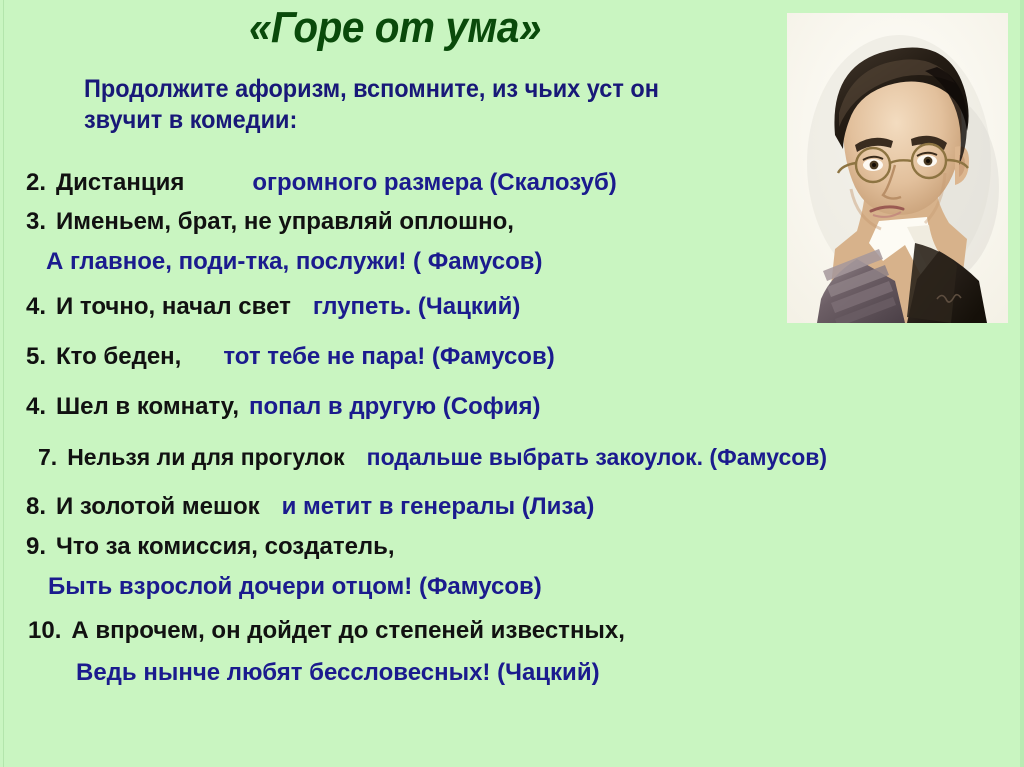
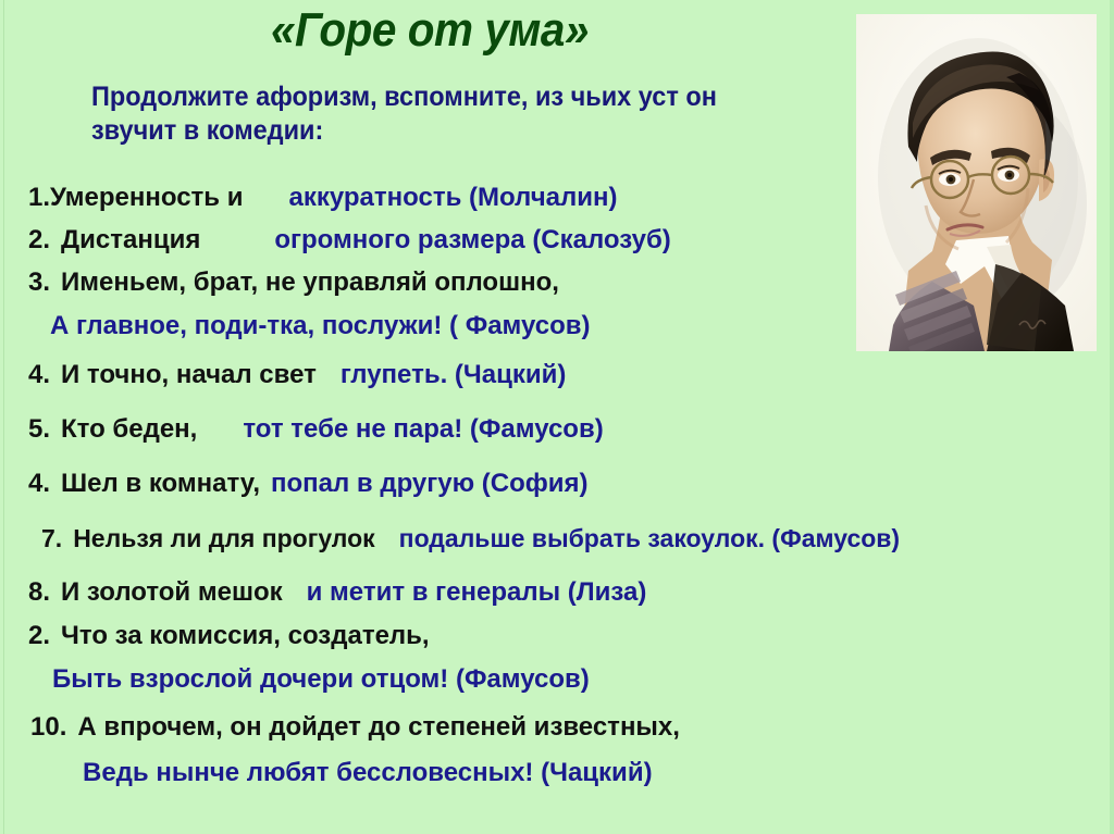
  «Горе от ума»
  Продолжите афоризм, вспомните, из чьих уст он звучит в комедии:
+ 1.Умеренность и аккуратность (Молчалин)
  2. Дистанция огромного размера (Скалозуб)
  3. Именьем, брат, не управляй оплошно,
  А главное, поди-тка, послужи! ( Фамусов)
  4. И точно, начал свет глупеть. (Чацкий)
  5. Кто беден, тот тебе не пара! (Фамусов)
  4. Шел в комнату, попал в другую (София)
  7. Нельзя ли для прогулок подальше выбрать закоулок. (Фамусов)
  8. И золотой мешок и метит в генералы (Лиза)
- 9. Что за комиссия, создатель,
+ 2. Что за комиссия, создатель,
  Быть взрослой дочери отцом! (Фамусов)
  10. А впрочем, он дойдет до степеней известных,
  Ведь нынче любят бессловесных! (Чацкий)
